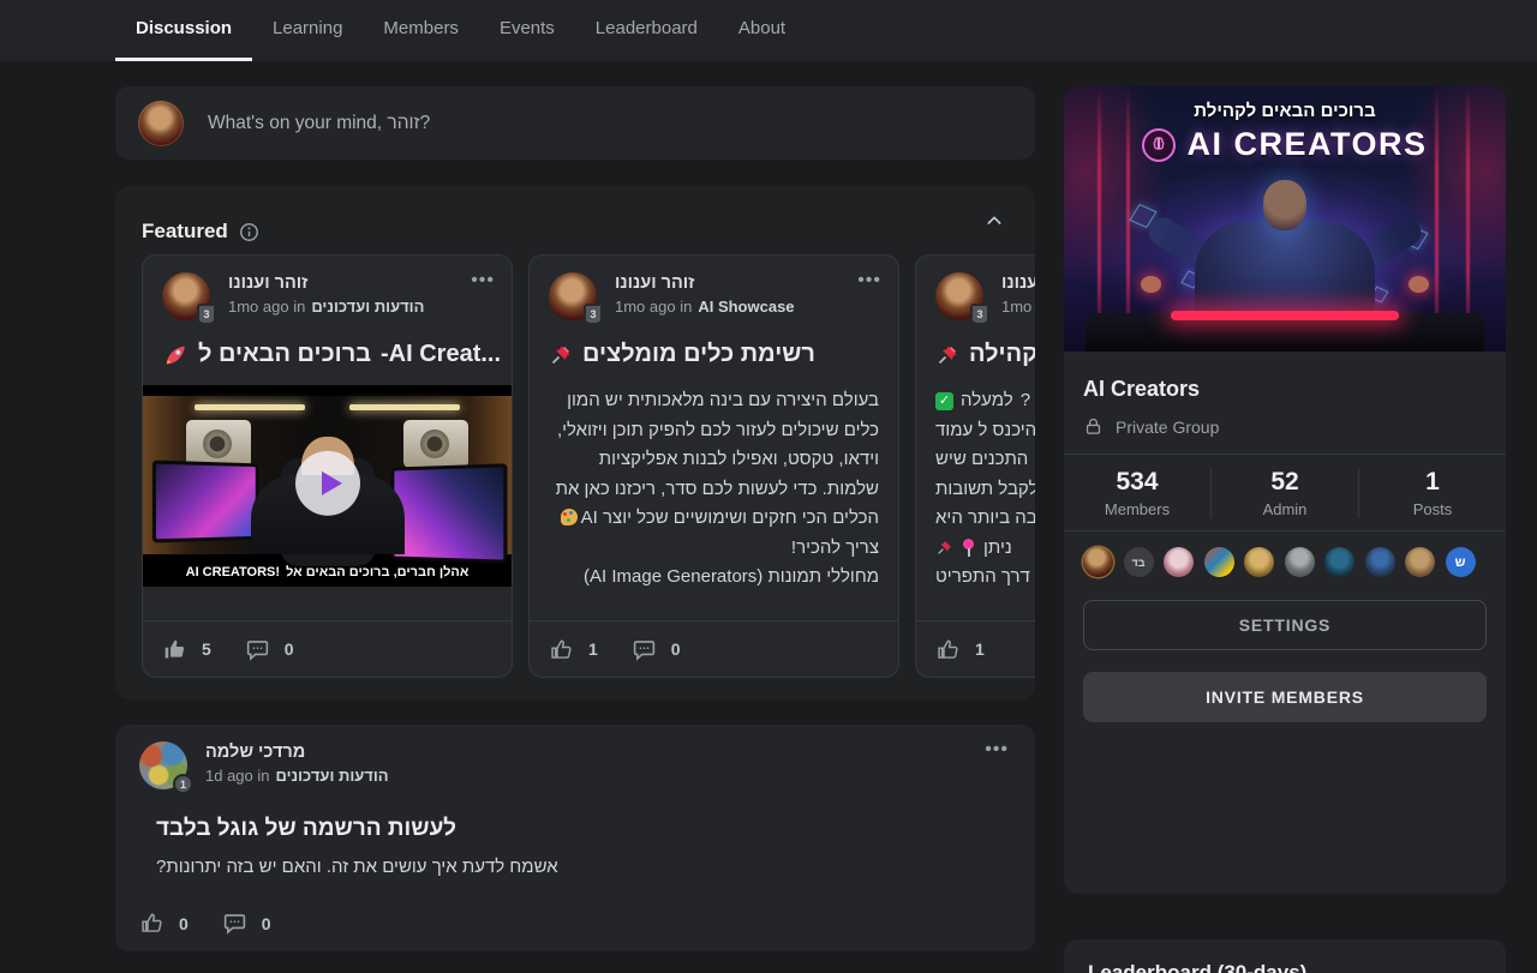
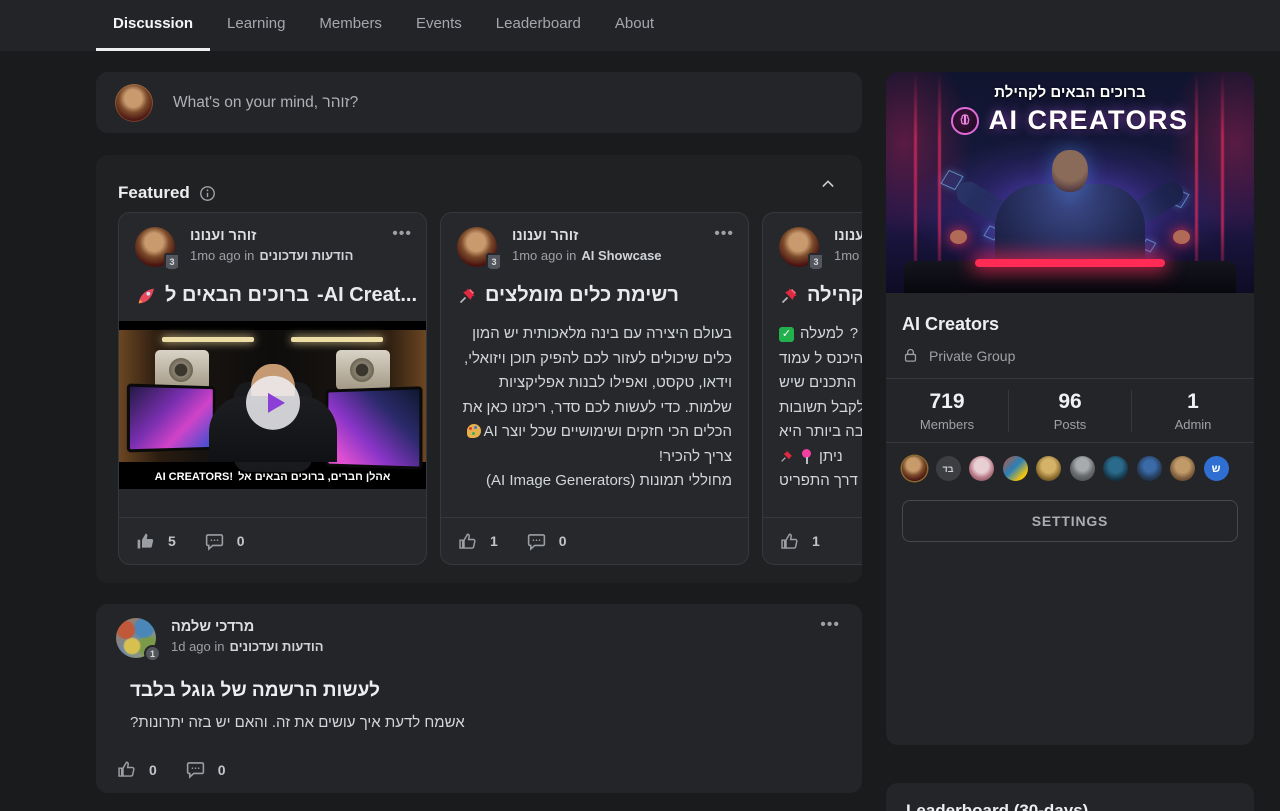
  Discussion
  Learning
  Members
  Events
  Leaderboard
  About
  What's on your mind, זוהר?
  Featured
  3
  זוהר וענונו
  1mo ago in
  הודעות ועדכונים
  •••
  ברוכים הבאים ל
  -AI Creat...
  AI CREATORS!
  אהלן חברים, ברוכים הבאים אל
  5
  0
  3
  זוהר וענונו
  1mo ago in
  AI Showcase
  •••
  רשימת כלים מומלצים
  בעולם היצירה עם בינה מלאכותית יש המון כלים שיכולים לעזור לכם להפיק תוכן ויזואלי, וידאו, טקסט, ואפילו לבנות אפליקציות שלמות. כדי לעשות לכם סדר, ריכזנו כאן את הכלים הכי חזקים ושימושיים שכל יוצר AIצריך להכיר!
  מחוללי תמונות (AI Image Generators)
  1
  0
  3
  קהילה
  ✓
  למעלה
  ?
  היכנס ל עמוד
  התכנים שיש
  לקבל תשובות
  בה ביותר היא
  ניתן
  דרך התפריט
  1
  1
  מרדכי שלמה
  1d ago in
  הודעות ועדכונים
  •••
  לעשות הרשמה של גוגל בלבד
  אשמח לדעת איך עושים את זה. והאם יש בזה יתרונות?
  0
  0
  ברוכים הבאים לקהילת
  AI CREATORS
  AI Creators
  Private Group
- 534
+ 719
  Members
- 52
+ 96
- Admin
+ Posts
  1
- Posts
+ Admin
  בד
  ש
  SETTINGS
- INVITE MEMBERS
